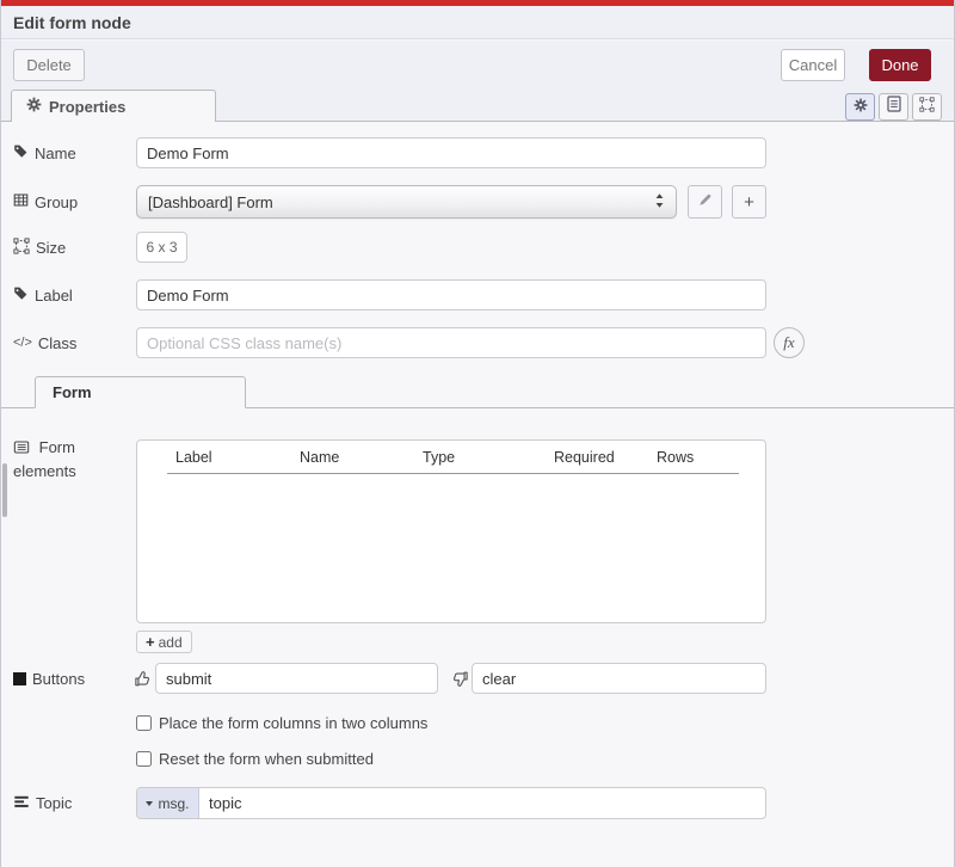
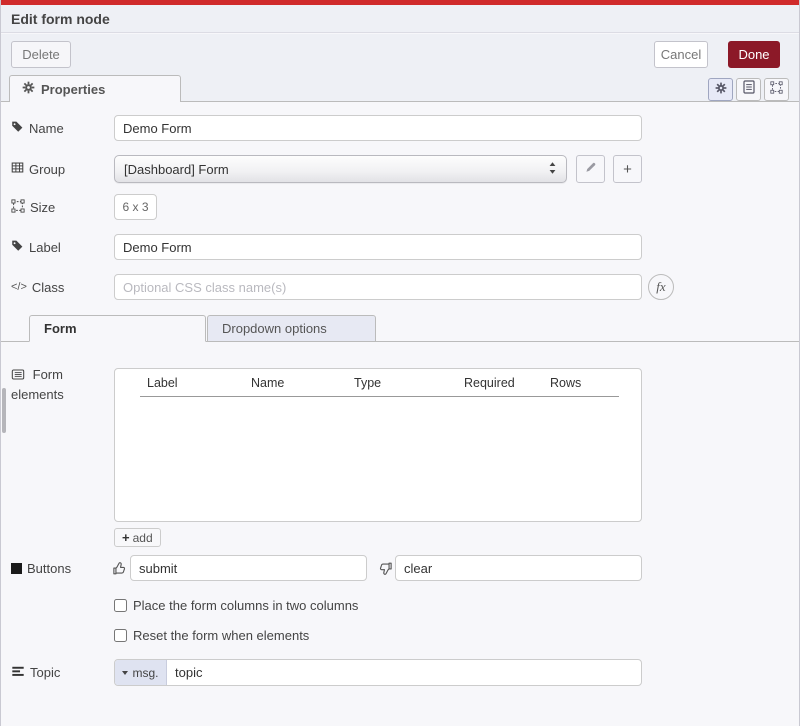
  Edit form node
  Delete
  Cancel
  Done
  Properties
  Name
  Demo Form
  Group
  [Dashboard] Form
  +
  Size
  6 x 3
  Label
  Demo Form
  </>
  Class
  Optional CSS class name(s)
  fx
  Form
+ Dropdown options
  Form elements
  Label
  Name
  Type
  Required
  Rows
  +
  add
  Buttons
  submit
  clear
  Place the form columns in two columns
- Reset the form when submitted
+ Reset the form when elements
  Topic
  msg.
  topic
